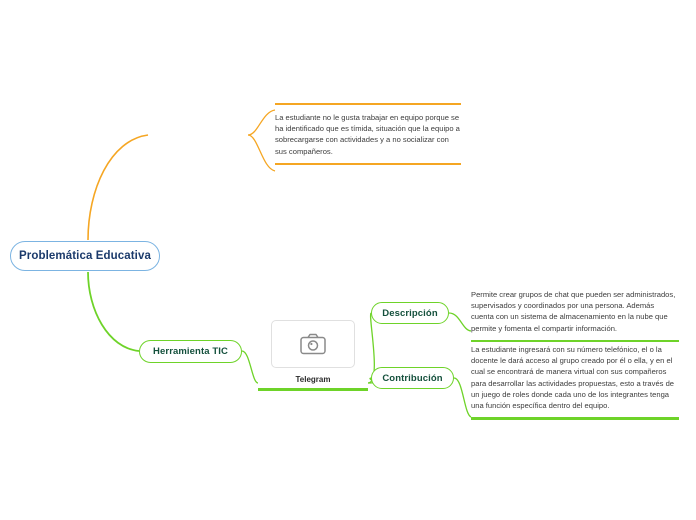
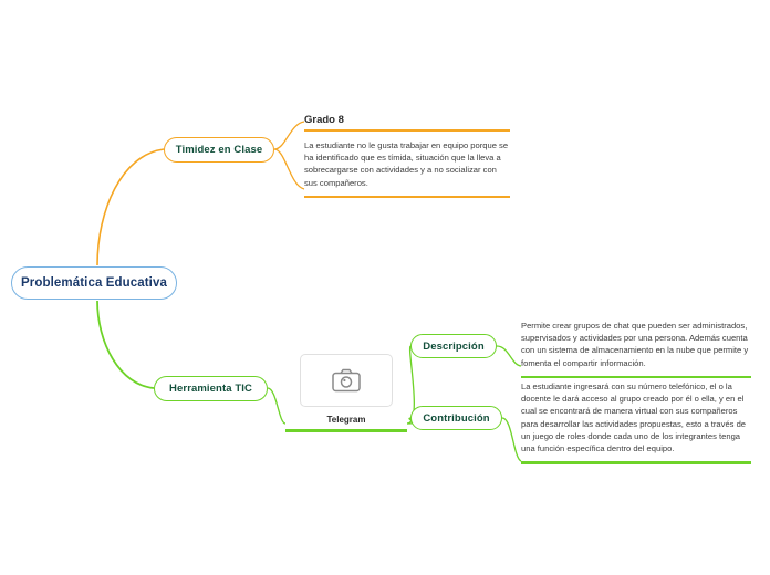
  Problemática Educativa
+ Timidez en Clase
+ Grado 8
- La estudiante no le gusta trabajar en equipo porque se ha identificado que es tímida, situación que la equipo a sobrecargarse con actividades y a no socializar con sus compañeros.
+ La estudiante no le gusta trabajar en equipo porque se ha identificado que es tímida, situación que la lleva a sobrecargarse con actividades y a no socializar con sus compañeros.
  Herramienta TIC
  Telegram
  Descripción
- Permite crear grupos de chat que pueden ser administrados, supervisados y coordinados por una persona. Además cuenta con un sistema de almacenamiento en la nube que permite y fomenta el compartir información.
+ Permite crear grupos de chat que pueden ser administrados, supervisados y actividades por una persona. Además cuenta con un sistema de almacenamiento en la nube que permite y fomenta el compartir información.
  Contribución
  La estudiante ingresará con su número telefónico, el o la docente le dará acceso al grupo creado por él o ella, y en el cual se encontrará de manera virtual con sus compañeros para desarrollar las actividades propuestas, esto a través de un juego de roles donde cada uno de los integrantes tenga una función específica dentro del equipo.
